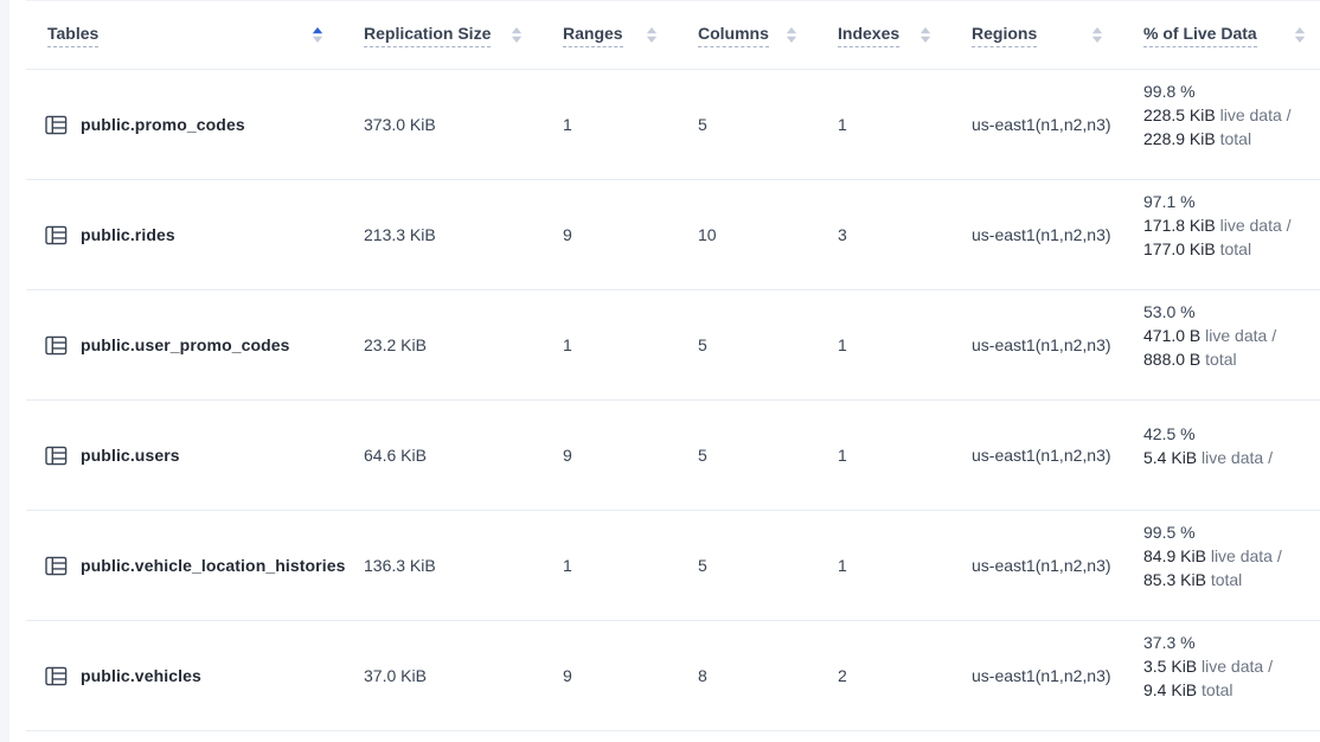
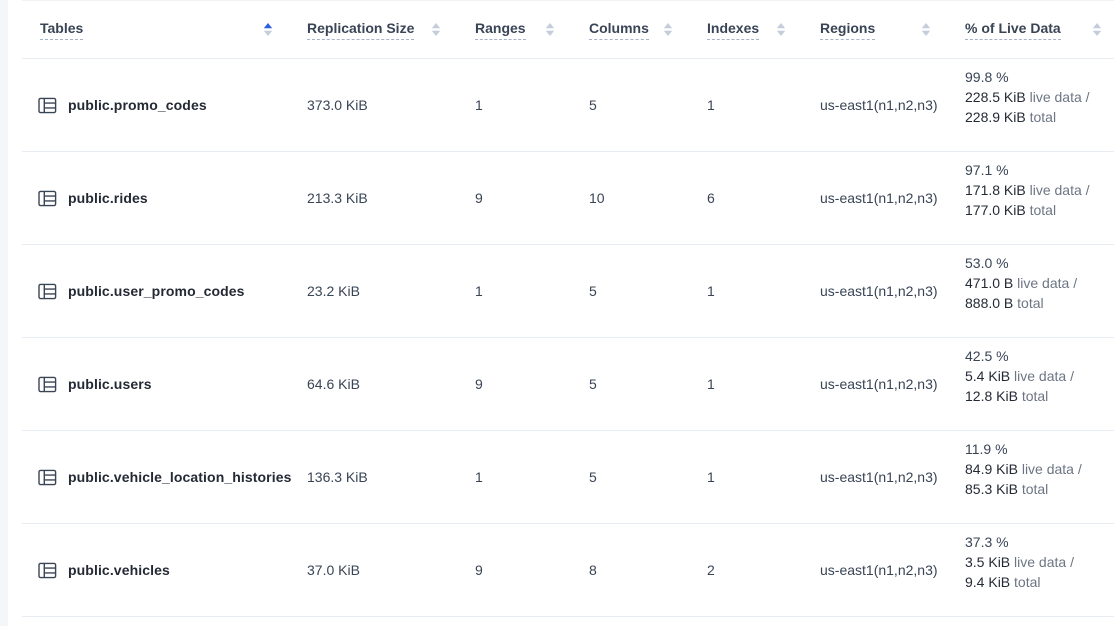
  Tables
  Replication Size
  Ranges
  Columns
  Indexes
  Regions
  % of Live Data
  public.promo_codes
  373.0 KiB
  1
  5
  1
  us-east1(n1,n2,n3)
  99.8 %
  228.5 KiB live data /
  228.9 KiB total
  public.rides
  213.3 KiB
  9
  10
- 3
+ 6
  us-east1(n1,n2,n3)
  97.1 %
  171.8 KiB live data /
  177.0 KiB total
  public.user_promo_codes
  23.2 KiB
  1
  5
  1
  us-east1(n1,n2,n3)
  53.0 %
  471.0 B live data /
  888.0 B total
  public.users
  64.6 KiB
  9
  5
  1
  us-east1(n1,n2,n3)
  42.5 %
  5.4 KiB live data /
+ 12.8 KiB total
  public.vehicle_location_histories
  136.3 KiB
  1
  5
  1
  us-east1(n1,n2,n3)
- 99.5 %
+ 11.9 %
  84.9 KiB live data /
  85.3 KiB total
  public.vehicles
  37.0 KiB
  9
  8
  2
  us-east1(n1,n2,n3)
  37.3 %
  3.5 KiB live data /
  9.4 KiB total
